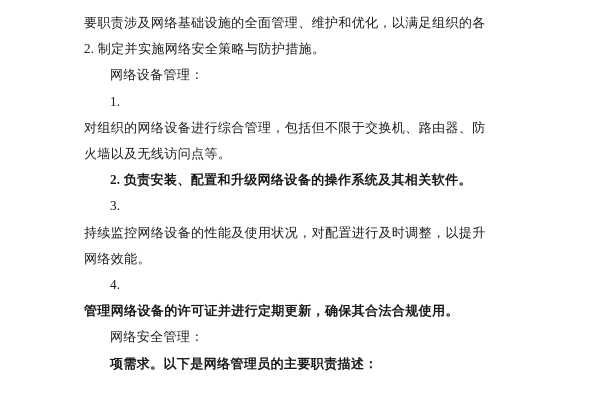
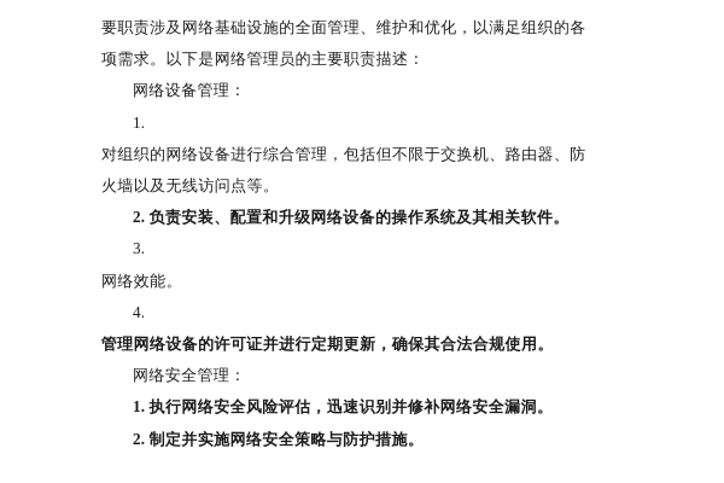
  要职责涉及网络基础设施的全面管理、维护和优化，以满足组织的各
- 2. 制定并实施网络安全策略与防护措施。
+ 项需求。以下是网络管理员的主要职责描述：
  网络设备管理：
  1.
  对组织的网络设备进行综合管理，包括但不限于交换机、路由器、防
  火墙以及无线访问点等。
  2. 负责安装、配置和升级网络设备的操作系统及其相关软件。
  3.
- 持续监控网络设备的性能及使用状况，对配置进行及时调整，以提升
  网络效能。
  4.
  管理网络设备的许可证并进行定期更新，确保其合法合规使用。
  网络安全管理：
+ 1. 执行网络安全风险评估，迅速识别并修补网络安全漏洞。
- 项需求。以下是网络管理员的主要职责描述：
+ 2. 制定并实施网络安全策略与防护措施。
